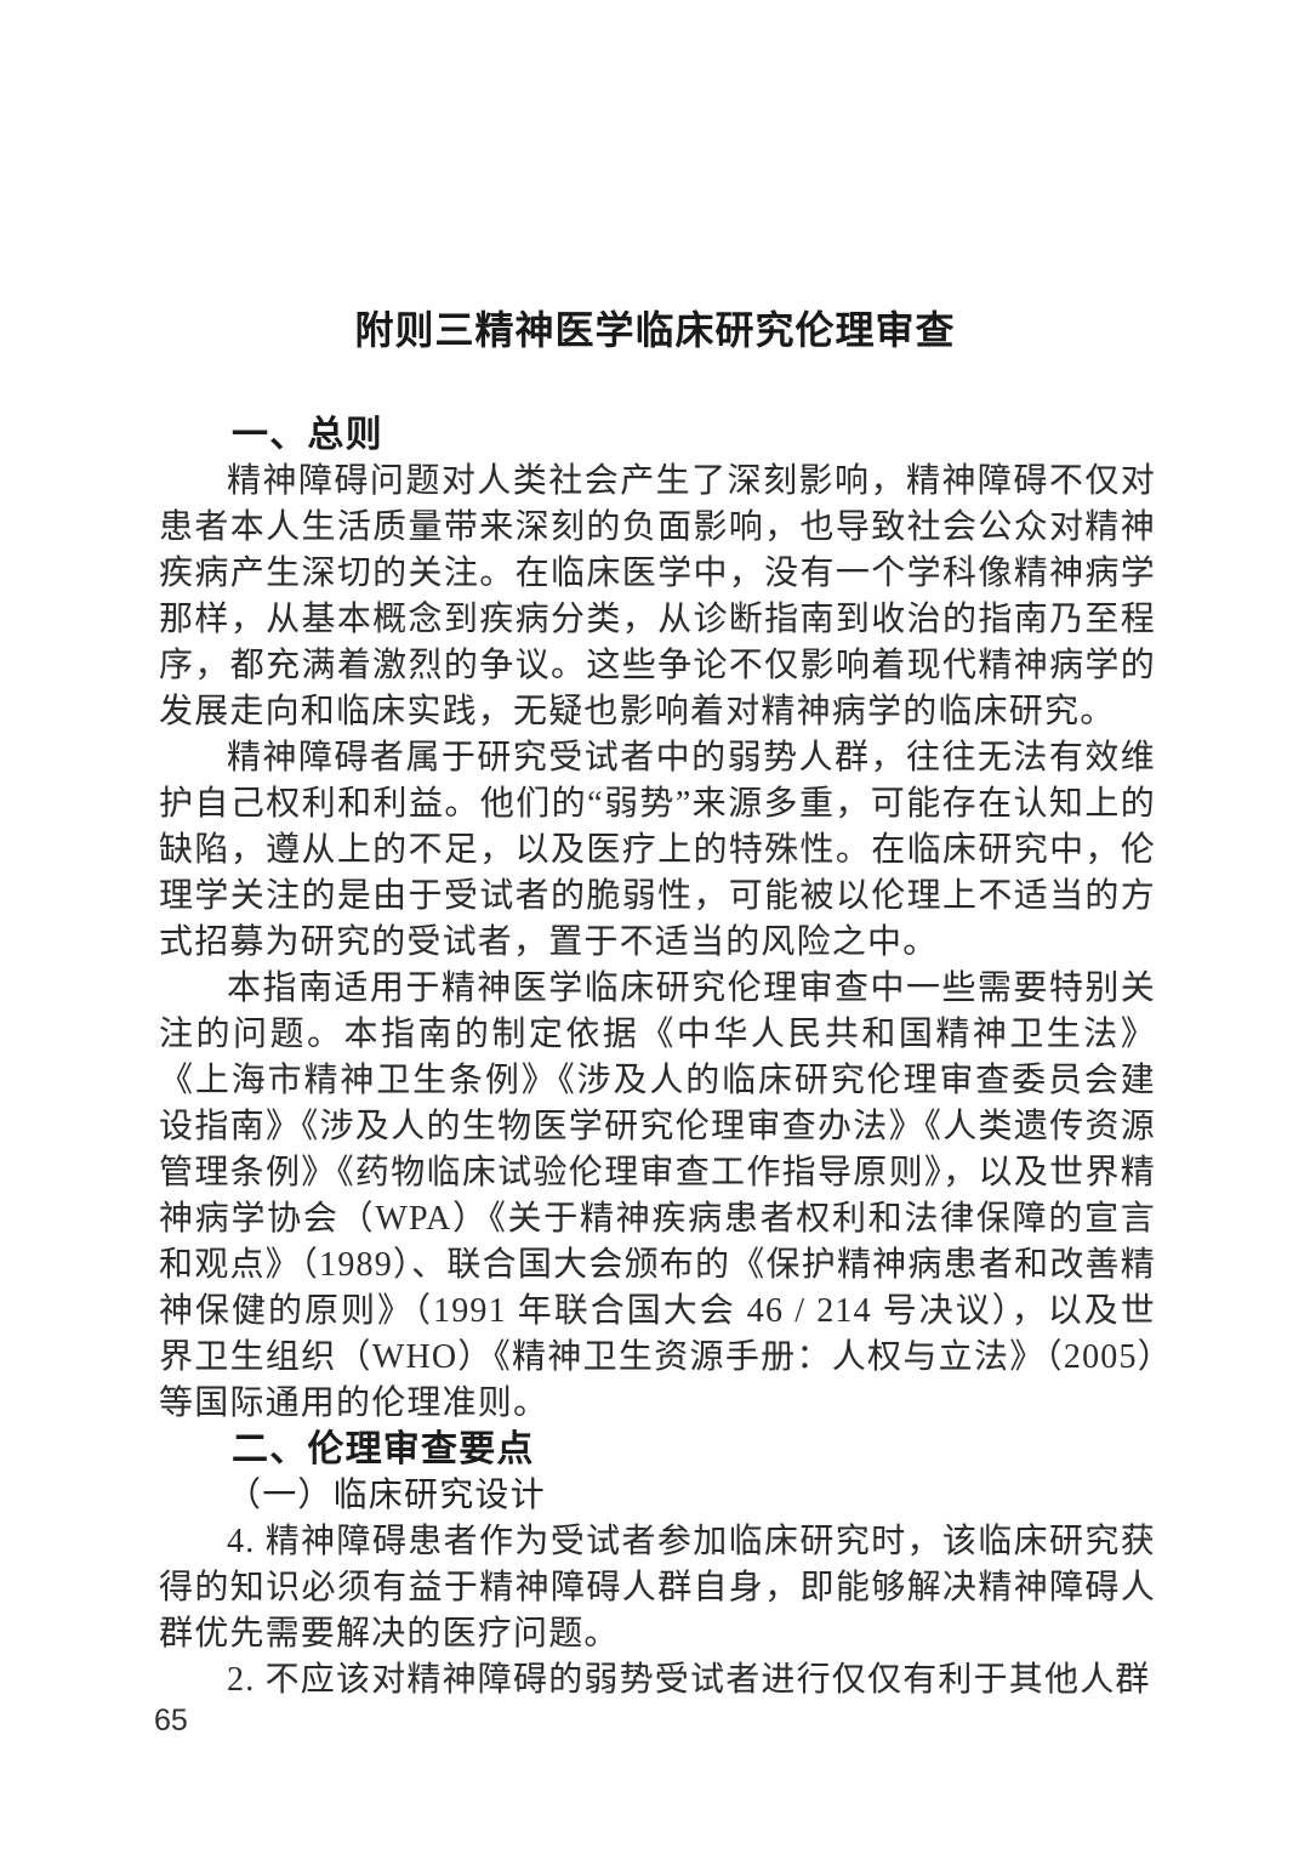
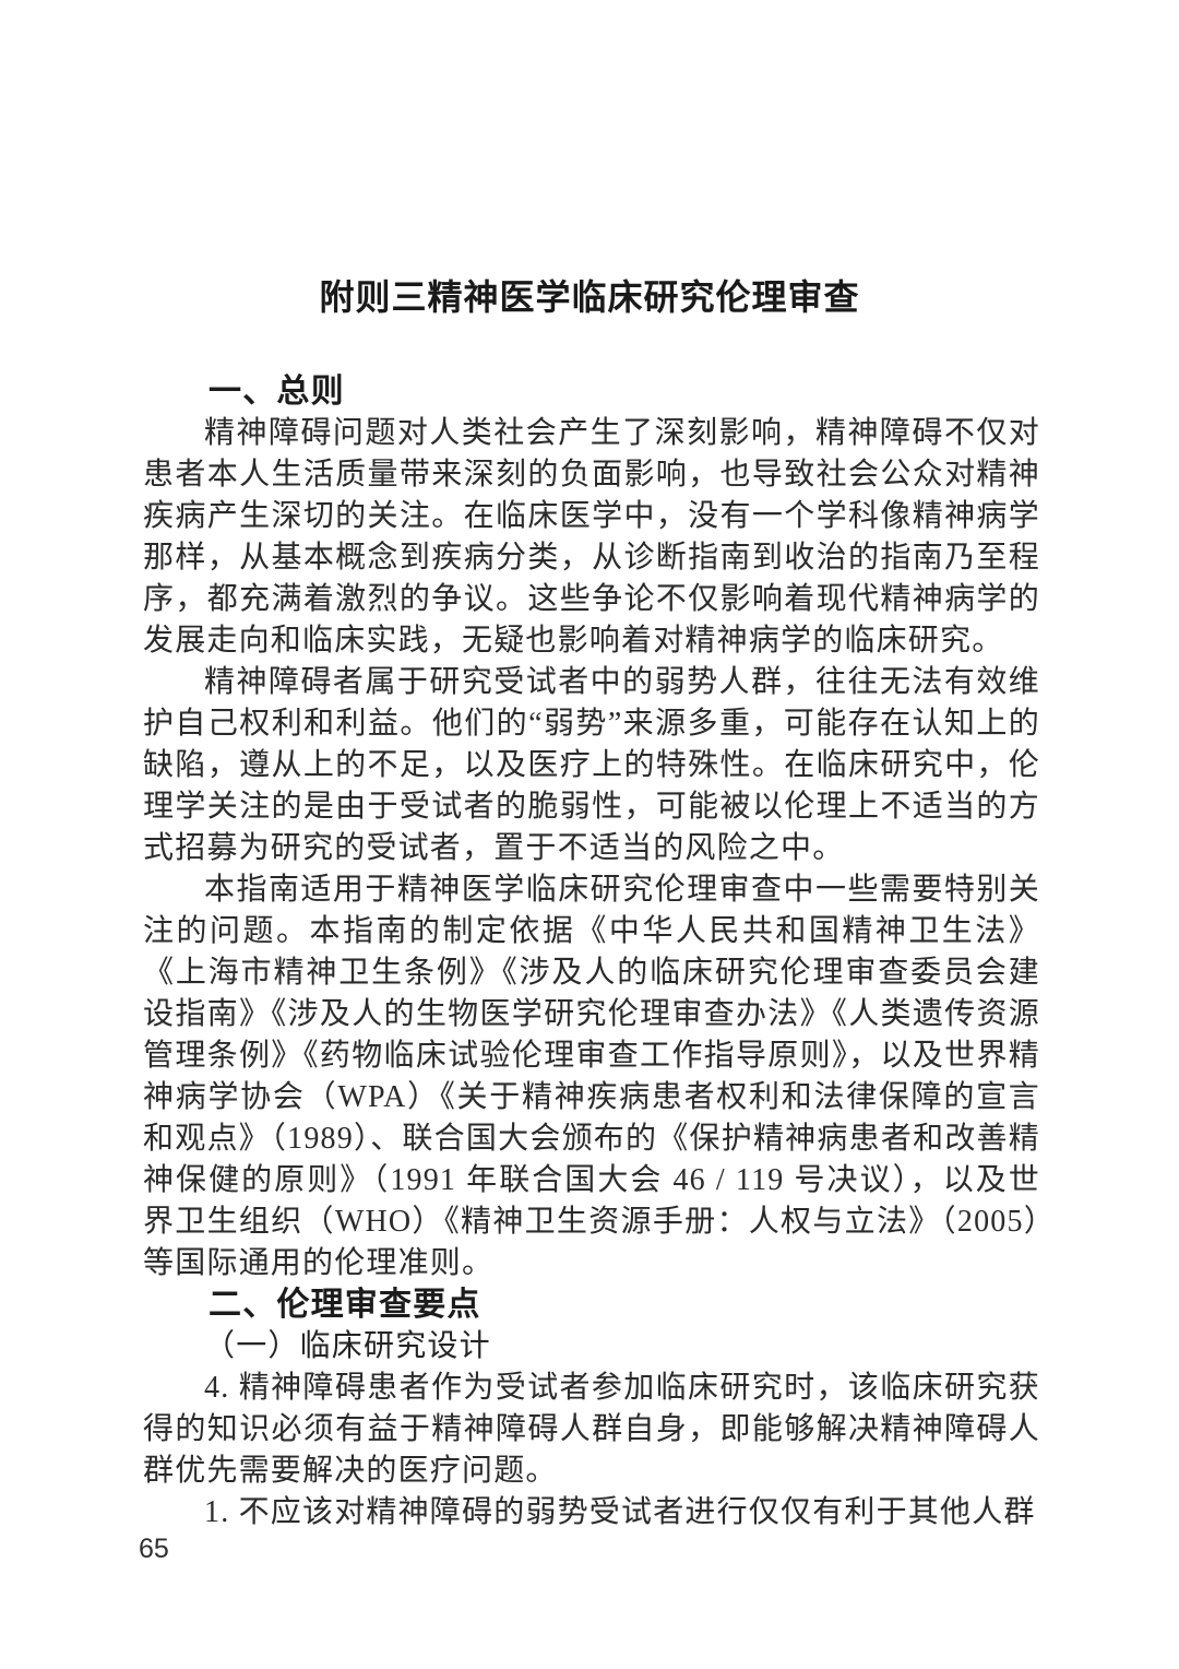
  附则三精神医学临床研究伦理审查
  一、总则
  精神障碍问题对人类社会产生了深刻影响，精神障碍不仅对患者本人生活质量带来深刻的负面影响，也导致社会公众对精神疾病产生深切的关注。在临床医学中，没有一个学科像精神病学那样，从基本概念到疾病分类，从诊断指南到收治的指南乃至程序，都充满着激烈的争议。这些争论不仅影响着现代精神病学的发展走向和临床实践，无疑也影响着对精神病学的临床研究。
  精神障碍者属于研究受试者中的弱势人群，往往无法有效维护自己权利和利益。他们的“弱势”来源多重，可能存在认知上的缺陷，遵从上的不足，以及医疗上的特殊性。在临床研究中，伦理学关注的是由于受试者的脆弱性，可能被以伦理上不适当的方式招募为研究的受试者，置于不适当的风险之中。
- 本指南适用于精神医学临床研究伦理审查中一些需要特别关注的问题。本指南的制定依据《中华人民共和国精神卫生法》《上海市精神卫生条例》《涉及人的临床研究伦理审查委员会建设指南》《涉及人的生物医学研究伦理审查办法》《人类遗传资源管理条例》《药物临床试验伦理审查工作指导原则》，以及世界精神病学协会（WPA）《关于精神疾病患者权利和法律保障的宣言和观点》（1989）、联合国大会颁布的《保护精神病患者和改善精神保健的原则》（1991 年联合国大会 46 / 214 号决议），以及世界卫生组织（WHO）《精神卫生资源手册：人权与立法》（2005）等国际通用的伦理准则。
+ 本指南适用于精神医学临床研究伦理审查中一些需要特别关注的问题。本指南的制定依据《中华人民共和国精神卫生法》《上海市精神卫生条例》《涉及人的临床研究伦理审查委员会建设指南》《涉及人的生物医学研究伦理审查办法》《人类遗传资源管理条例》《药物临床试验伦理审查工作指导原则》，以及世界精神病学协会（WPA）《关于精神疾病患者权利和法律保障的宣言和观点》（1989）、联合国大会颁布的《保护精神病患者和改善精神保健的原则》（1991 年联合国大会 46 / 119 号决议），以及世界卫生组织（WHO）《精神卫生资源手册：人权与立法》（2005）等国际通用的伦理准则。
  二、伦理审查要点
  （一）临床研究设计
  4. 精神障碍患者作为受试者参加临床研究时，该临床研究获得的知识必须有益于精神障碍人群自身，即能够解决精神障碍人群优先需要解决的医疗问题。
- 2. 不应该对精神障碍的弱势受试者进行仅仅有利于其他人群
+ 1. 不应该对精神障碍的弱势受试者进行仅仅有利于其他人群
  65
